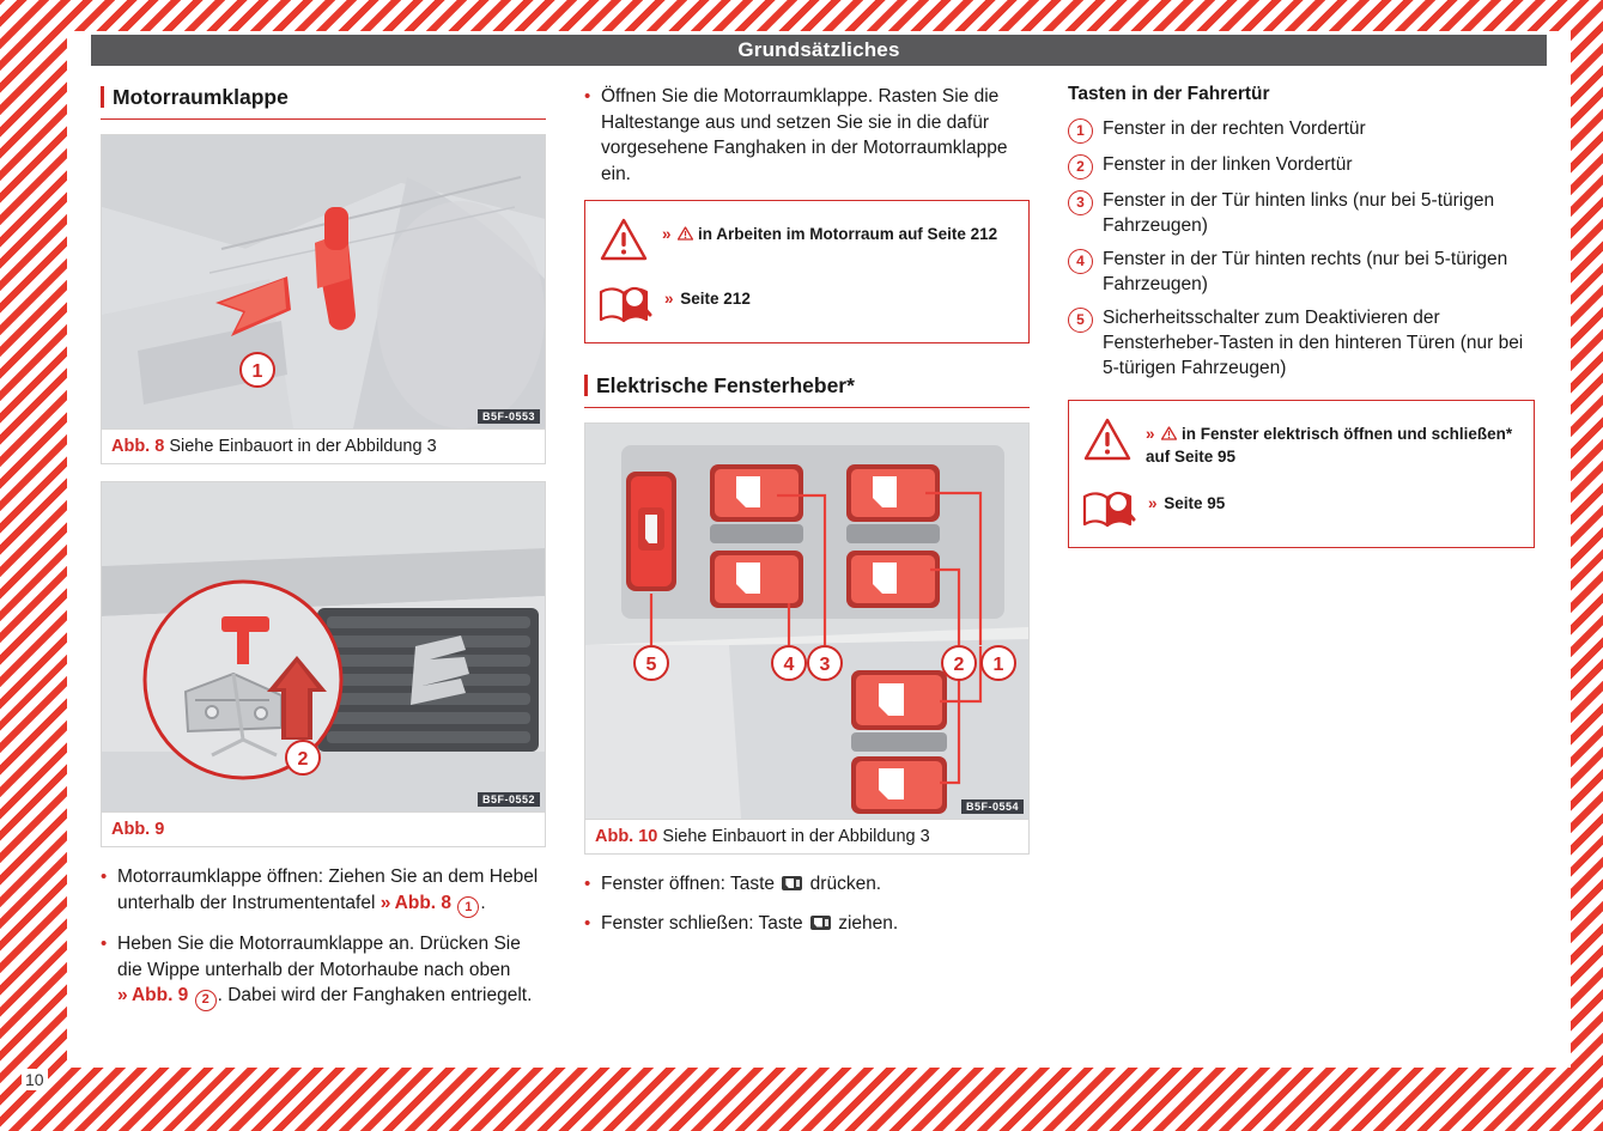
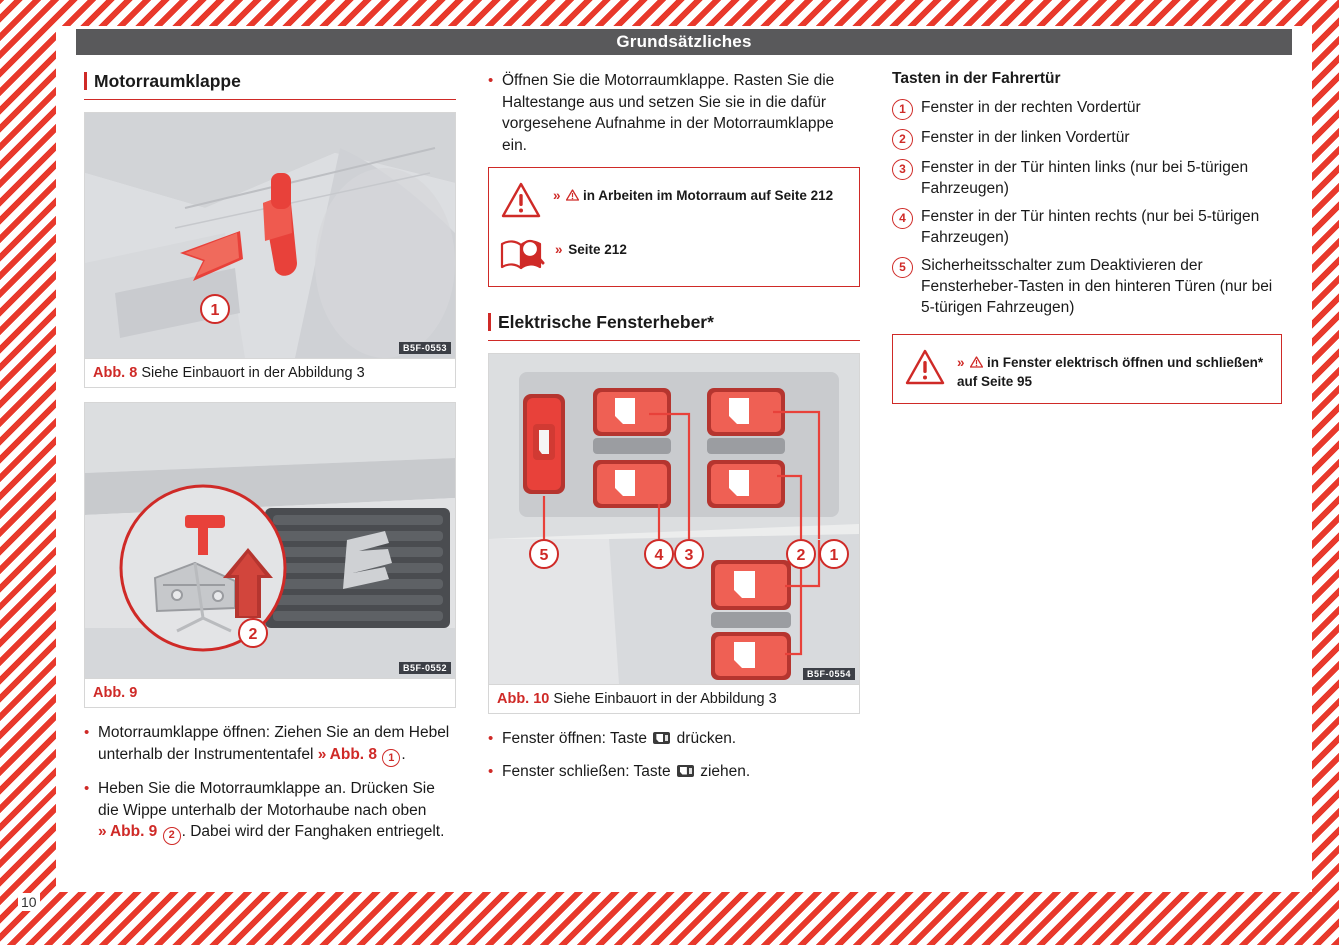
  10
  Grundsätzliches
  Motorraumklappe
  1
  B5F-0553
  Abb. 8 Siehe Einbauort in der Abbildung 3
  2
  B5F-0552
  Abb. 9
  Motorraumklappe öffnen: Ziehen Sie an dem Hebel unterhalb der Instrumententafel » Abb. 8 1 .
  Heben Sie die Motorraumklappe an. Drücken Sie die Wippe unterhalb der Motorhaube nach oben » Abb. 9 2 . Dabei wird der Fanghaken entriegelt.
- Öffnen Sie die Motorraumklappe. Rasten Sie die Haltestange aus und setzen Sie sie in die dafür vorgesehene Fanghaken in der Motorraumklappe ein.
+ Öffnen Sie die Motorraumklappe. Rasten Sie die Haltestange aus und setzen Sie sie in die dafür vorgesehene Aufnahme in der Motorraumklappe ein.
  » in Arbeiten im Motorraum auf Seite 212
  » Seite 212
  Elektrische Fensterheber*
  5
  4
  3
  2
  1
  B5F-0554
  Abb. 10 Siehe Einbauort in der Abbildung 3
  Fenster öffnen: Taste drücken.
  Fenster schließen: Taste ziehen.
  Tasten in der Fahrertür
  1
  Fenster in der rechten Vordertür
  2
  Fenster in der linken Vordertür
  3
  Fenster in der Tür hinten links (nur bei 5-türigen Fahrzeugen)
  4
  Fenster in der Tür hinten rechts (nur bei 5-türigen Fahrzeugen)
  5
  Sicherheitsschalter zum Deaktivieren der Fensterheber-Tasten in den hinteren Türen (nur bei 5-türigen Fahrzeugen)
  » in Fenster elektrisch öffnen und schließen* auf Seite 95
- » Seite 95
